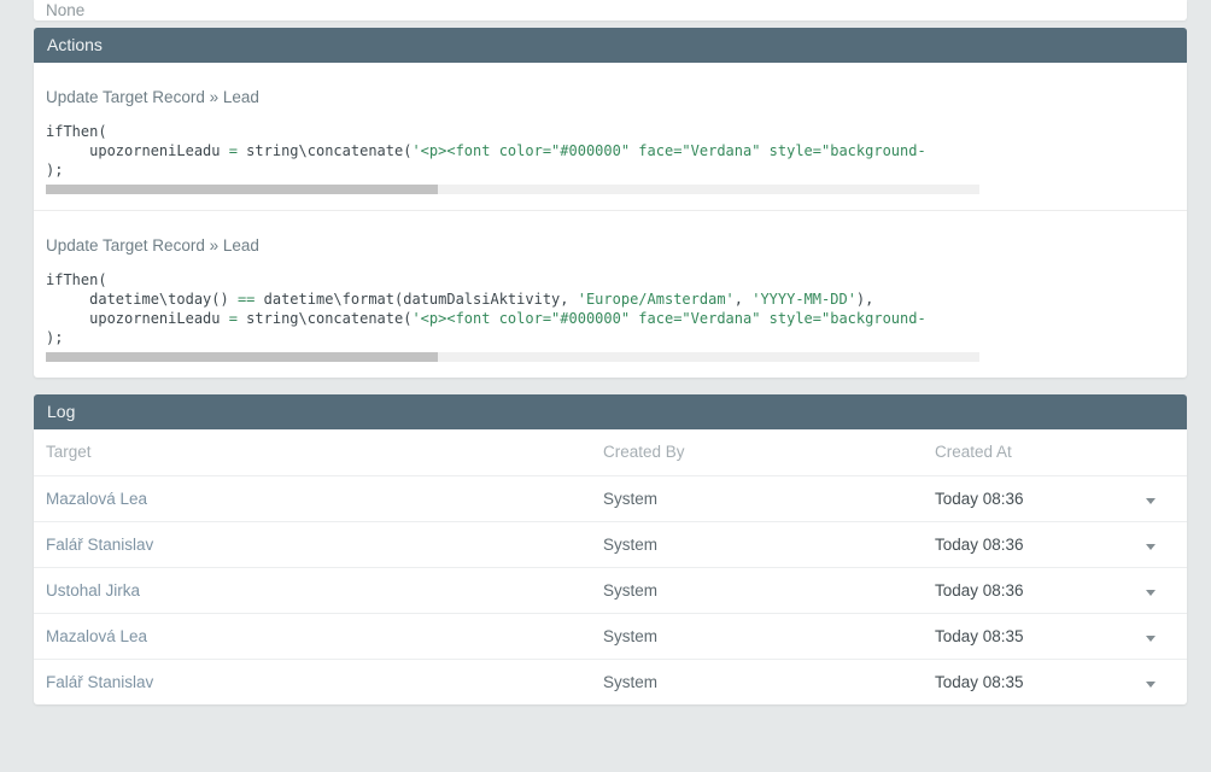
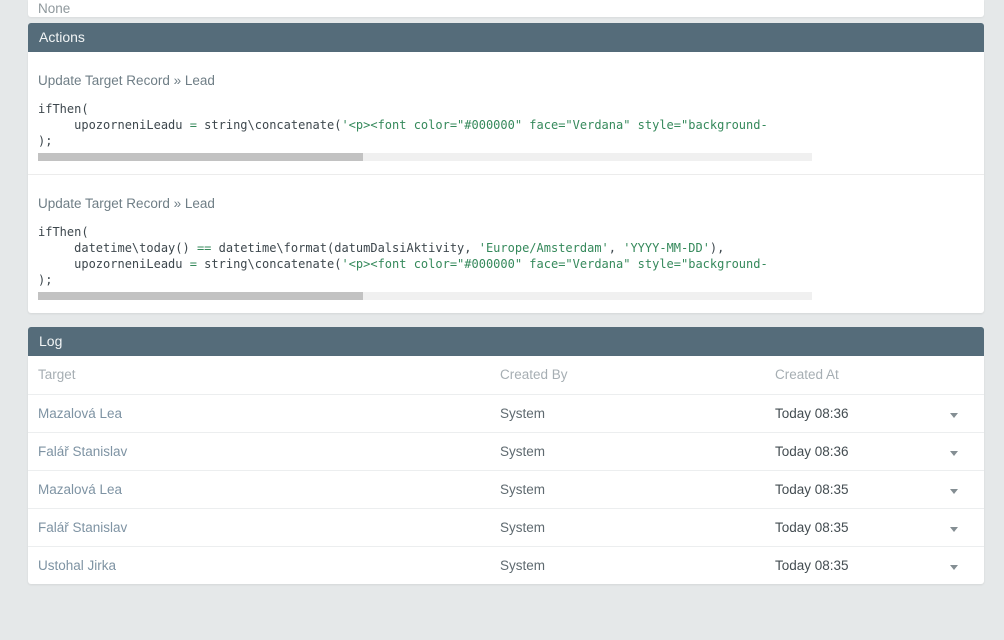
  None
  Actions
  Update Target Record » Lead
  ifThen(
  upozorneniLeadu = string\concatenate('<p><font color="#000000" face="Verdana" style="background-
  );
  Update Target Record » Lead
  ifThen(
  datetime\today() == datetime\format(datumDalsiAktivity, 'Europe/Amsterdam', 'YYYY-MM-DD'),
  upozorneniLeadu = string\concatenate('<p><font color="#000000" face="Verdana" style="background-
  );
  Log
  Target	Created By	Created At
  Mazalová Lea	System	Today 08:36
  Falář Stanislav	System	Today 08:36
- Ustohal Jirka	System	Today 08:36
  Mazalová Lea	System	Today 08:35
  Falář Stanislav	System	Today 08:35
+ Ustohal Jirka	System	Today 08:35
